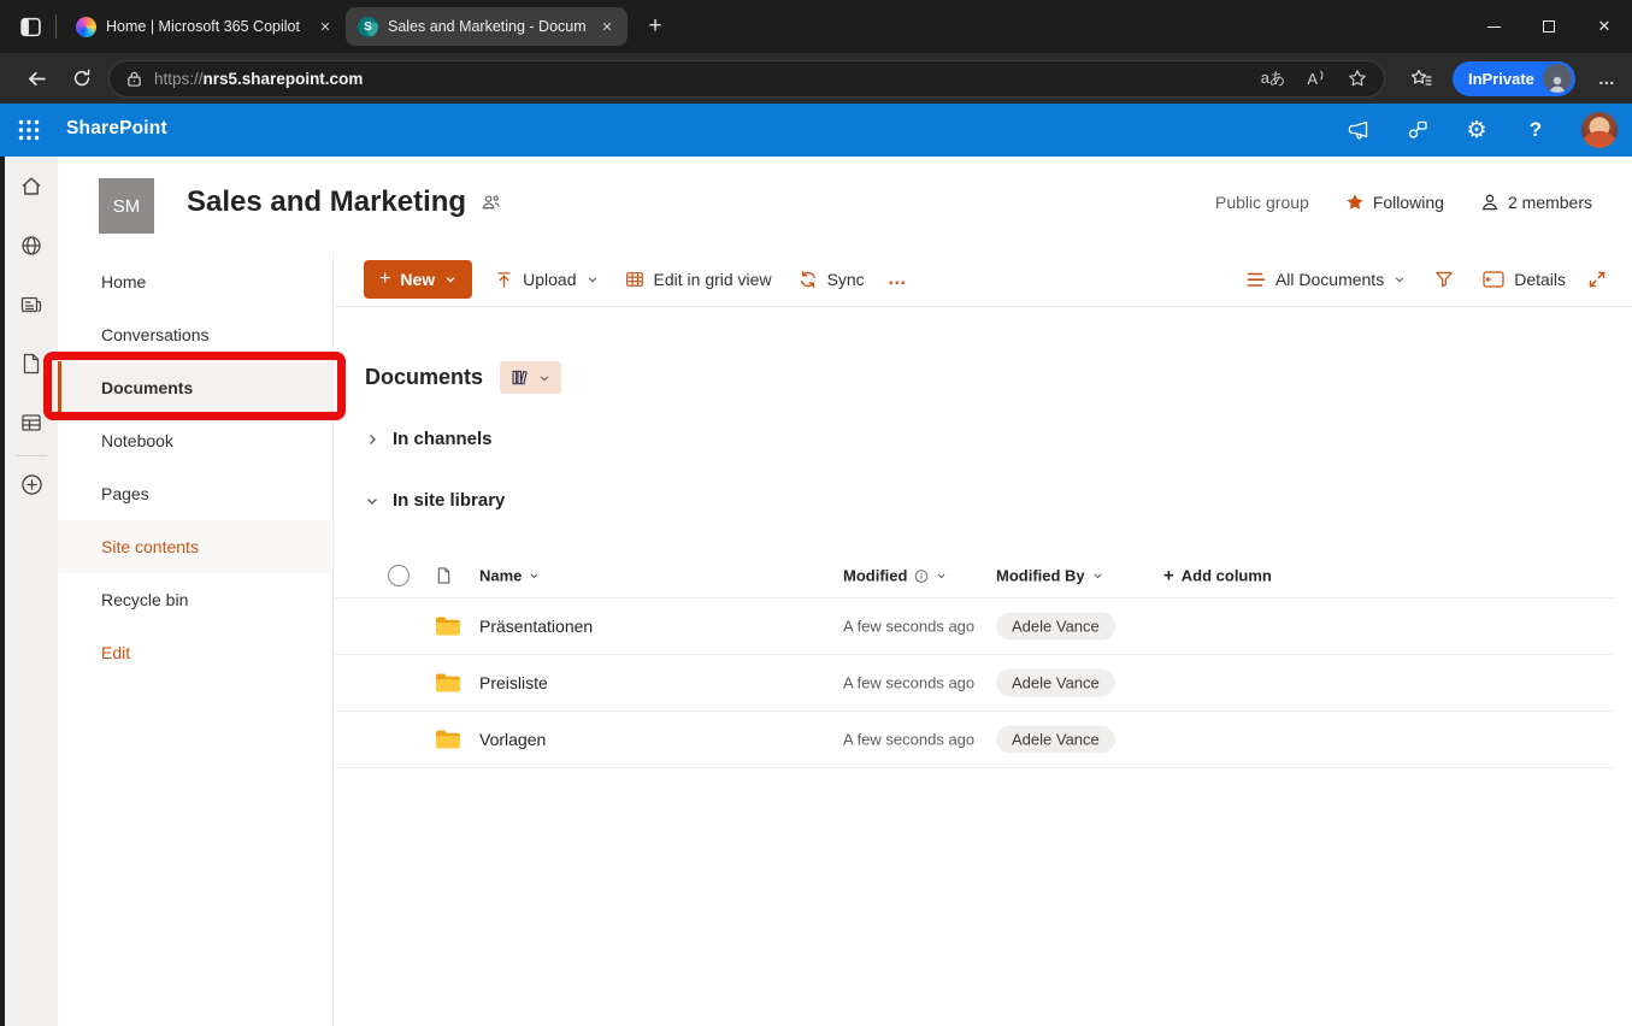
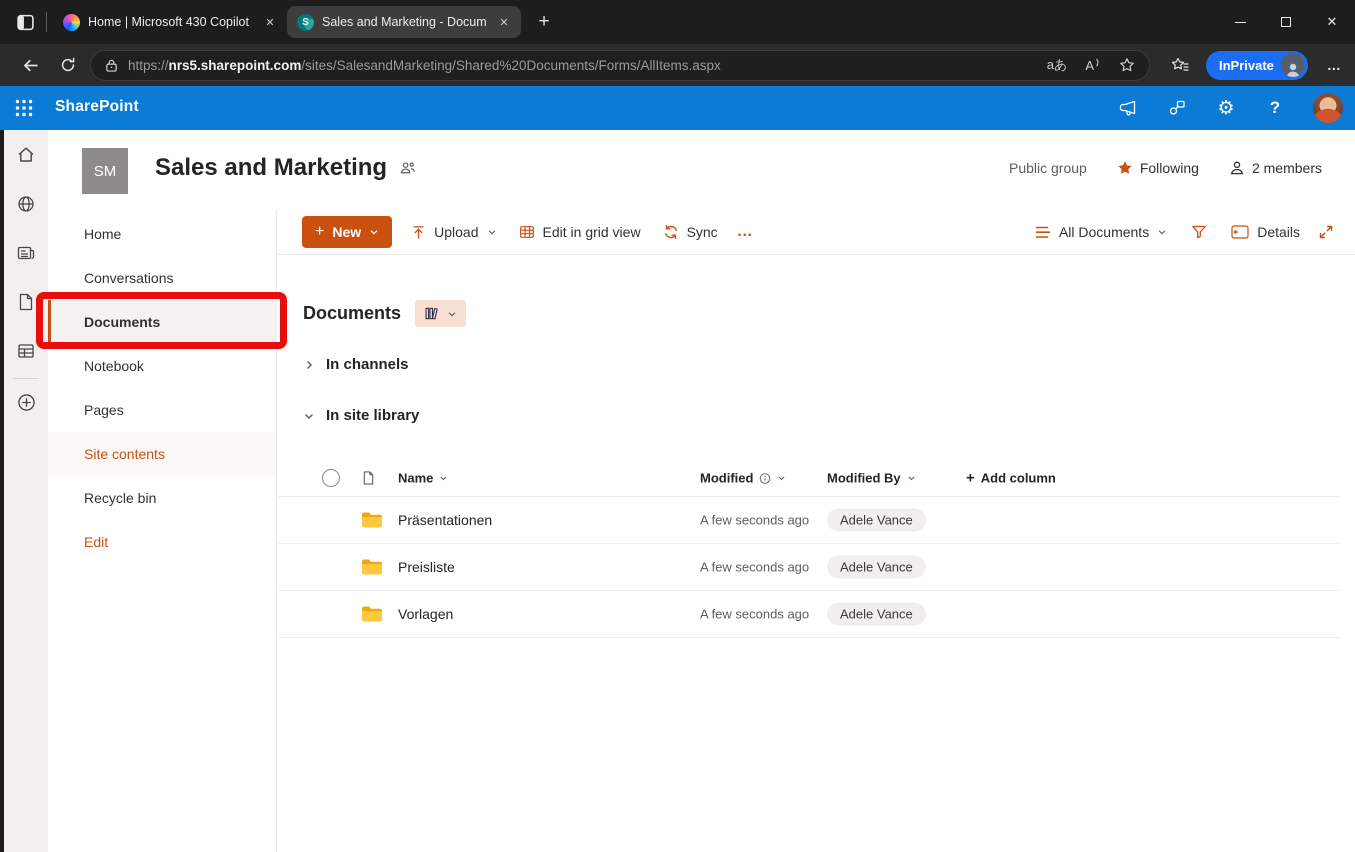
- Home | Microsoft 365 Copilot
+ Home | Microsoft 430 Copilot
  ✕
  S
  Sales and Marketing - Docum
  ✕
  +
  ✕
  https://
  nrs5.sharepoint.com
+ /sites/SalesandMarketing/Shared%20Documents/Forms/AllItems.aspx
  aあ
  A
  InPrivate
  …
  SharePoint
  ⚙
  ?
  SM
  Sales and Marketing
  Public group
  Following
  2 members
  Home
  Conversations
  Documents
  Notebook
  Pages
  Site contents
  Recycle bin
  Edit
  +
  New
  Upload
  Edit in grid view
  Sync
  …
  All Documents
  Details
  Documents
  In channels
  In site library
  Name
  Modified
  Modified By
  +
  Add column
  Präsentationen
  A few seconds ago
  Adele Vance
  Preisliste
  A few seconds ago
  Adele Vance
  Vorlagen
  A few seconds ago
  Adele Vance
